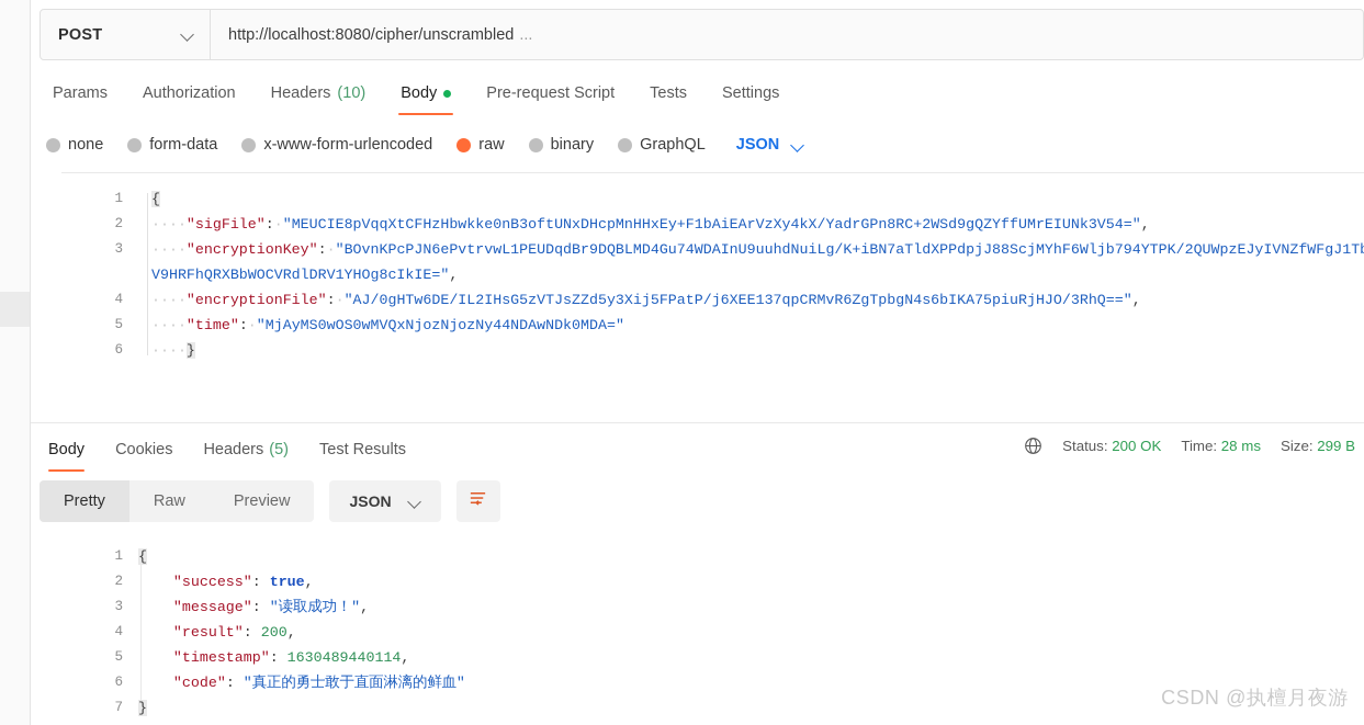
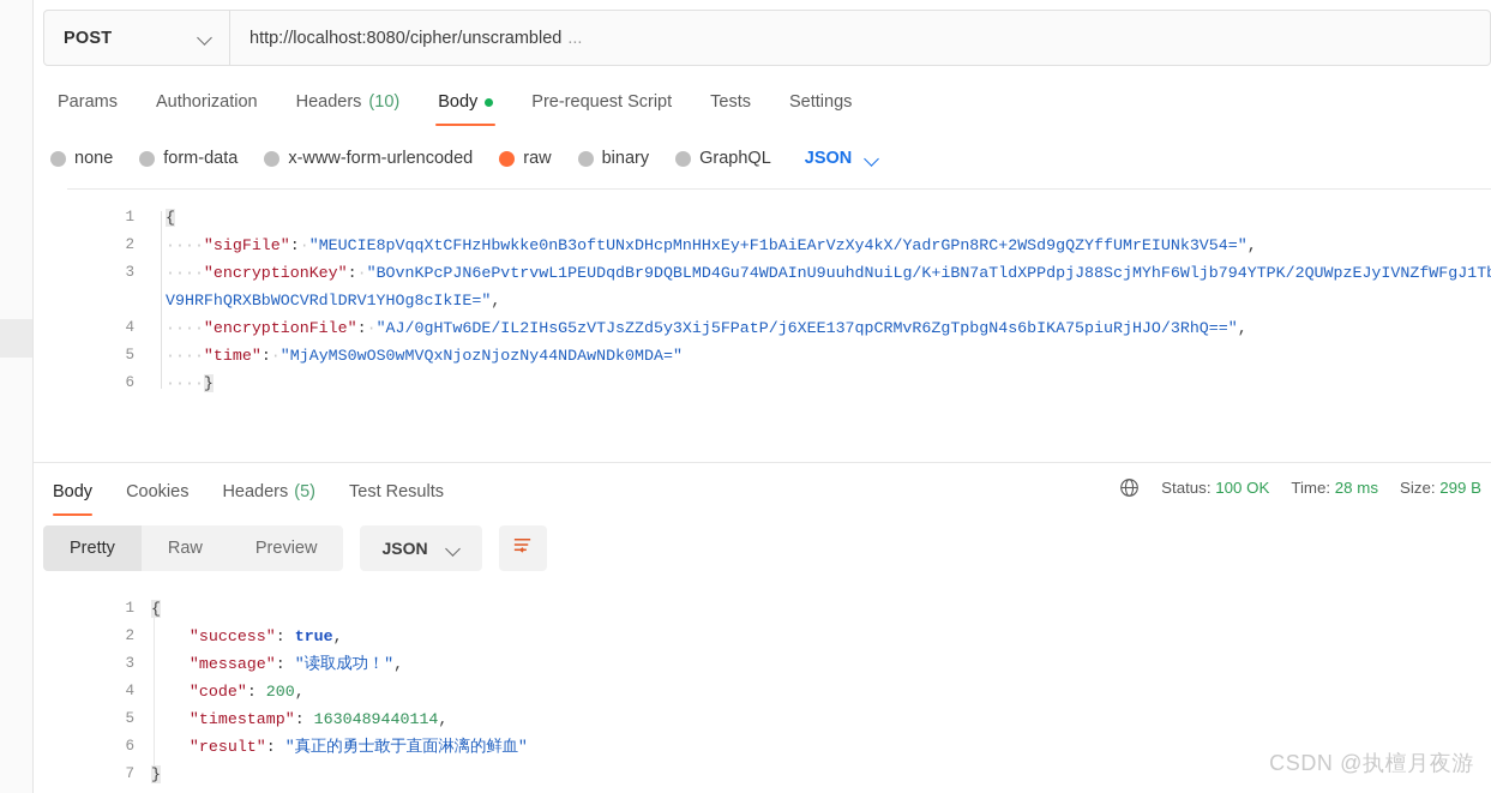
  POST
  http://localhost:8080/cipher/unscrambled
  ...
  Params
  Authorization
  Headers
  (10)
  Body
  Pre-request Script
  Tests
  Settings
  none
  form-data
  x-www-form-urlencoded
  raw
  binary
  GraphQL
  JSON
  1
  {
  2
  ····"sigFile":·"MEUCIE8pVqqXtCFHzHbwkke0nB3oftUNxDHcpMnHHxEy+F1bAiEArVzXy4kX/YadrGPn8RC+2WSd9gQZYffUMrEIUNk3V54=",
  3
  ····"encryptionKey":·"BOvnKPcPJN6ePvtrvwL1PEUDqdBr9DQBLMD4Gu74WDAInU9uuhdNuiLg/K+iBN7aTldXPPdpjJ88ScjMYhF6Wljb794YTPK/2QUWpzEJyIVNZfWFgJ1TV9HRFhQRXBbWOCVRdlDRV1YHOg8cIkIE=",
  4
  ····"encryptionFile":·"AJ/0gHTw6DE/IL2IHsG5zVTJsZZd5y3Xij5FPatP/j6XEE137qpCRMvR6ZgTpbgN4s6bIKA75piuRjHJO/3RhQ==",
  5
  ····"time":·"MjAyMS0wOS0wMVQxNjozNjozNy44NDAwNDk0MDA="
  6
  ····}
  Body
  Cookies
  Headers
  (5)
  Test Results
- Status: 200 OK
+ Status: 100 OK
  Time: 28 ms
  Size: 299 B
  Pretty
  Raw
  Preview
  JSON
  1
  {
  2
  "success": true,
  3
  "message": "读取成功！",
  4
- "result": 200,
+ "code": 200,
  5
  "timestamp": 1630489440114,
  6
- "code": "真正的勇士敢于直面淋漓的鲜血"
+ "result": "真正的勇士敢于直面淋漓的鲜血"
  7
  }
  CSDN @执檀月夜游
